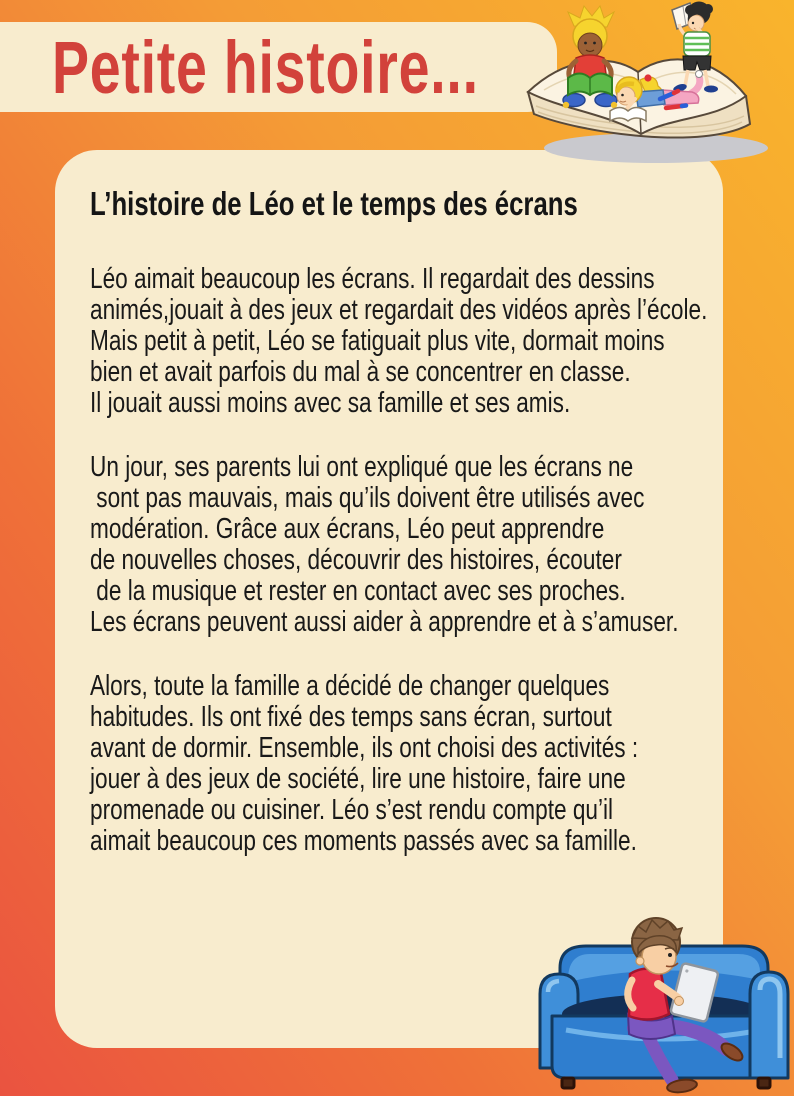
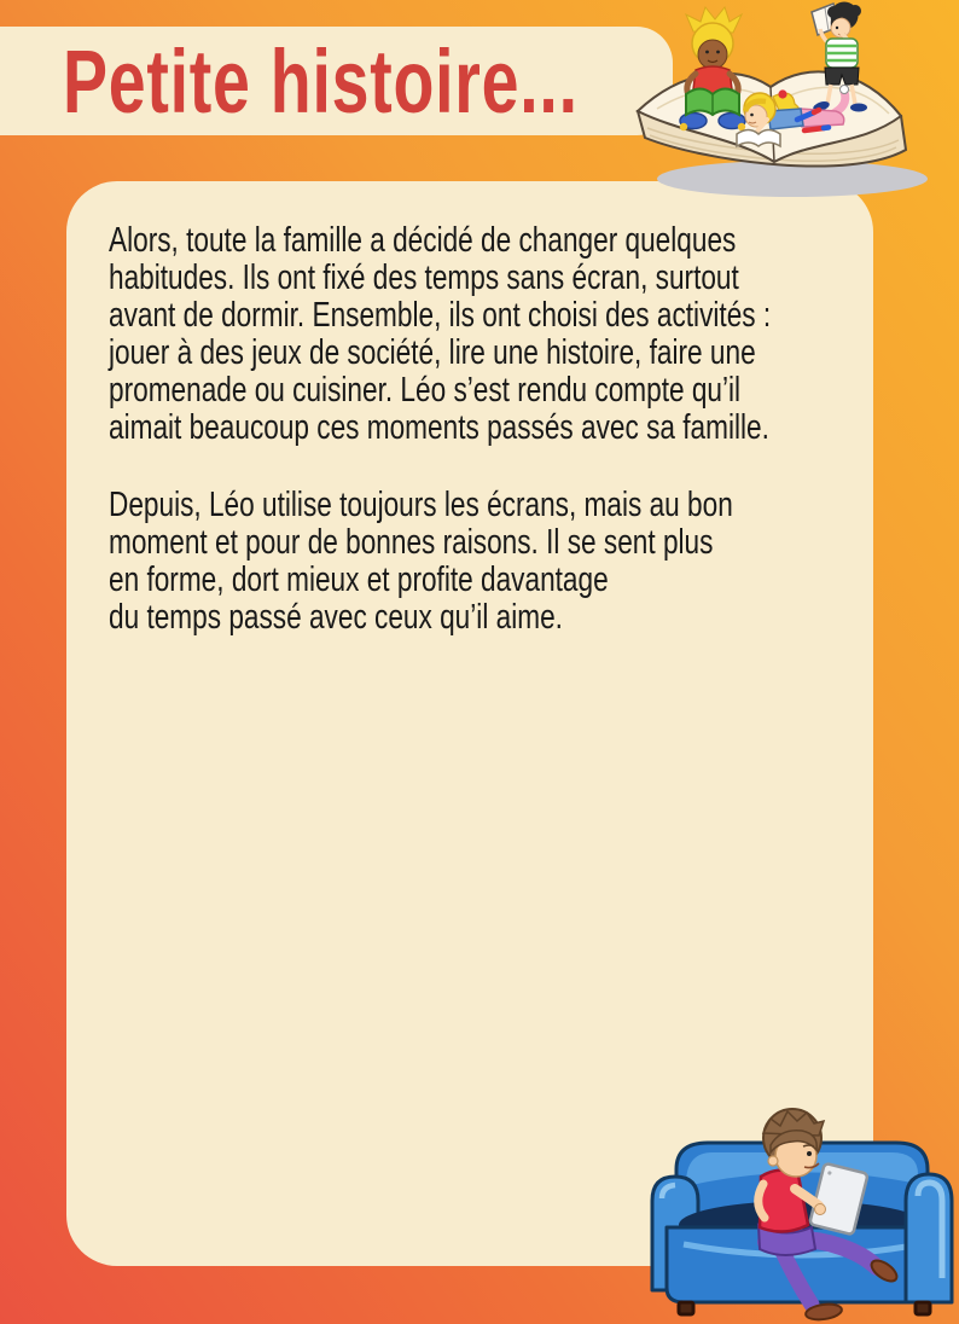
  Petite histoire...
- L’histoire de Léo et le temps des écrans
- Léo aimait beaucoup les écrans. Il regardait des dessins
- animés,jouait à des jeux et regardait des vidéos après l’école.
- Mais petit à petit, Léo se fatiguait plus vite, dormait moins
- bien et avait parfois du mal à se concentrer en classe.
- Il jouait aussi moins avec sa famille et ses amis.
- Un jour, ses parents lui ont expliqué que les écrans ne
- sont pas mauvais, mais qu’ils doivent être utilisés avec
- modération. Grâce aux écrans, Léo peut apprendre
- de nouvelles choses, découvrir des histoires, écouter
- de la musique et rester en contact avec ses proches.
- Les écrans peuvent aussi aider à apprendre et à s’amuser.
  Alors, toute la famille a décidé de changer quelques
  habitudes. Ils ont fixé des temps sans écran, surtout
  avant de dormir. Ensemble, ils ont choisi des activités :
  jouer à des jeux de société, lire une histoire, faire une
  promenade ou cuisiner. Léo s’est rendu compte qu’il
  aimait beaucoup ces moments passés avec sa famille.
+ Depuis, Léo utilise toujours les écrans, mais au bon
+ moment et pour de bonnes raisons. Il se sent plus
+ en forme, dort mieux et profite davantage
+ du temps passé avec ceux qu’il aime.
